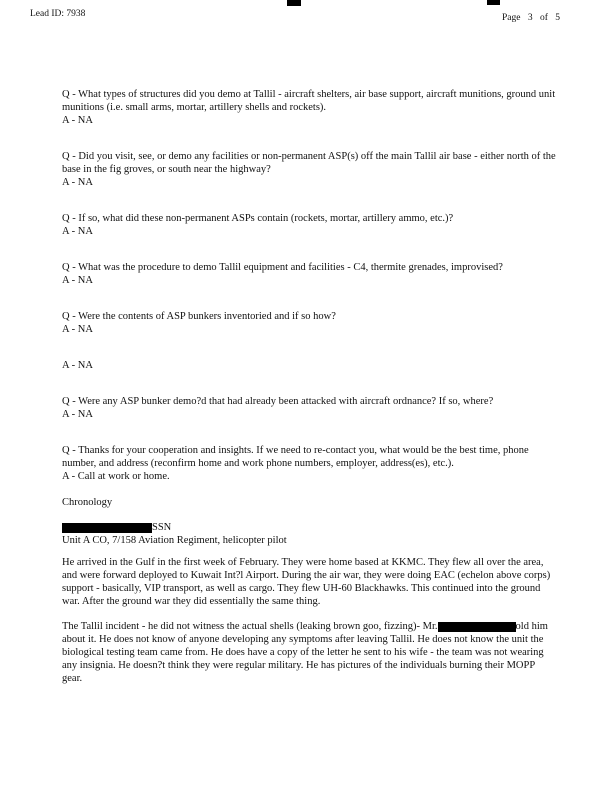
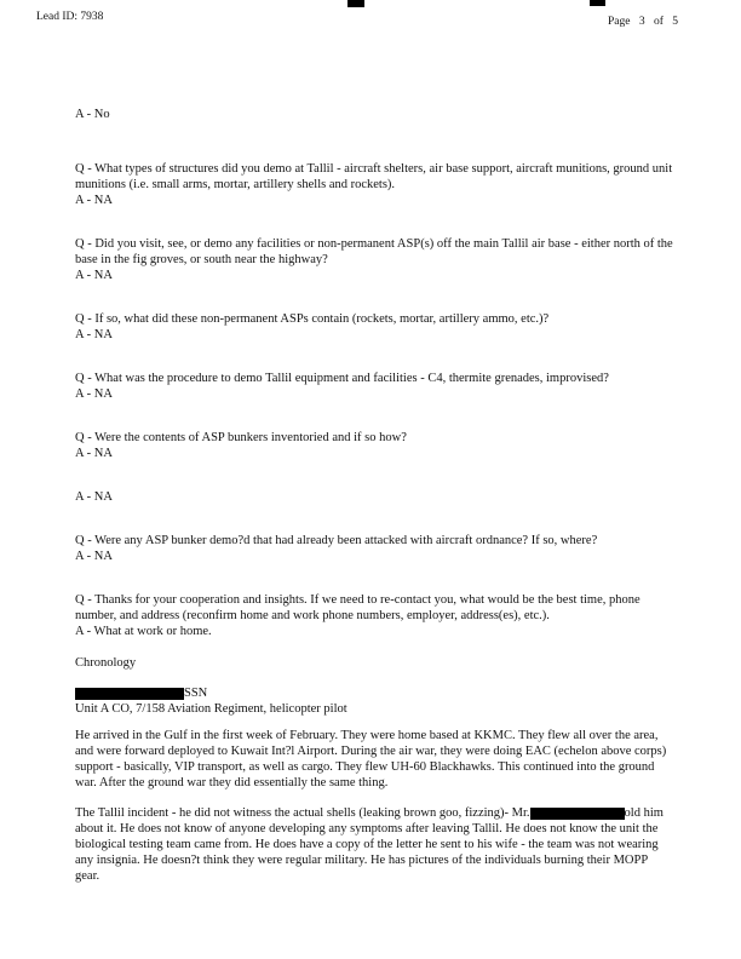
  Lead ID: 7938
  Page 3 of 5
+ A - No
  Q - What types of structures did you demo at Tallil - aircraft shelters, air base support, aircraft munitions, ground unit munitions (i.e. small arms, mortar, artillery shells and rockets).
  A - NA
  Q - Did you visit, see, or demo any facilities or non-permanent ASP(s) off the main Tallil air base - either north of the base in the fig groves, or south near the highway?
  A - NA
  Q - If so, what did these non-permanent ASPs contain (rockets, mortar, artillery ammo, etc.)?
  A - NA
  Q - What was the procedure to demo Tallil equipment and facilities - C4, thermite grenades, improvised?
  A - NA
  Q - Were the contents of ASP bunkers inventoried and if so how?
  A - NA
  A - NA
  Q - Were any ASP bunker demo?d that had already been attacked with aircraft ordnance? If so, where?
  A - NA
  Q - Thanks for your cooperation and insights. If we need to re-contact you, what would be the best time, phone number, and address (reconfirm home and work phone numbers, employer, address(es), etc.).
- A - Call at work or home.
+ A - What at work or home.
  Chronology
  SSN
  Unit A CO, 7/158 Aviation Regiment, helicopter pilot
  He arrived in the Gulf in the first week of February. They were home based at KKMC. They flew all over the area, and were forward deployed to Kuwait Int?l Airport. During the air war, they were doing EAC (echelon above corps) support - basically, VIP transport, as well as cargo. They flew UH-60 Blackhawks. This continued into the ground war. After the ground war they did essentially the same thing.
  The Tallil incident - he did not witness the actual shells (leaking brown goo, fizzing)- Mr. old him about it. He does not know of anyone developing any symptoms after leaving Tallil. He does not know the unit the biological testing team came from. He does have a copy of the letter he sent to his wife - the team was not wearing any insignia. He doesn?t think they were regular military. He has pictures of the individuals burning their MOPP gear.
